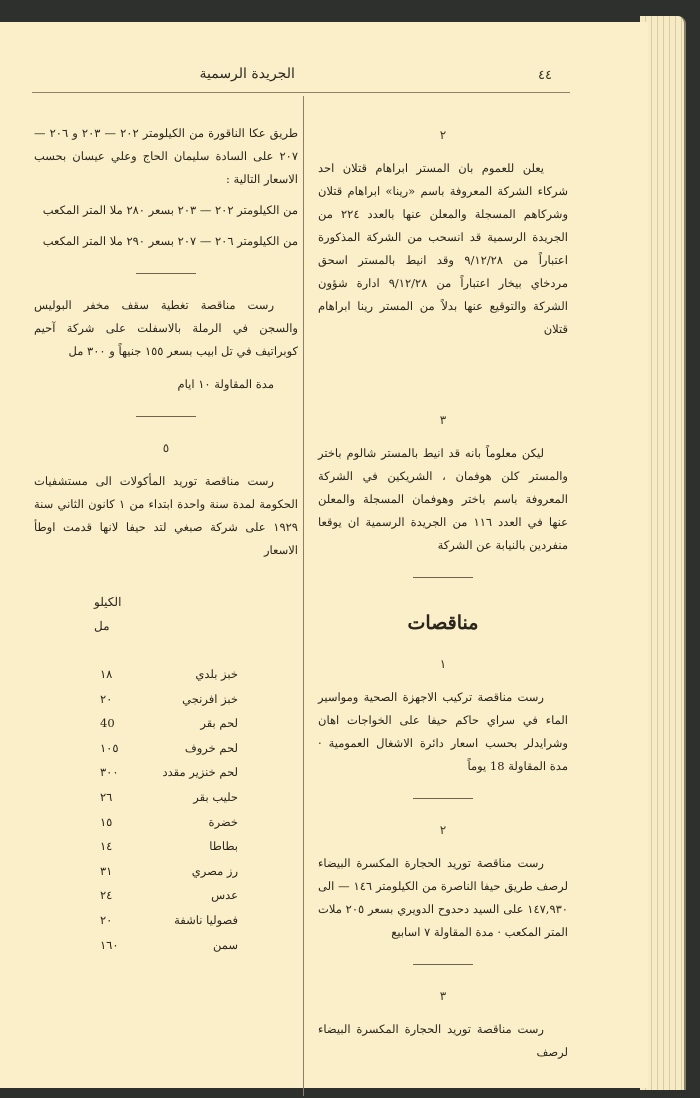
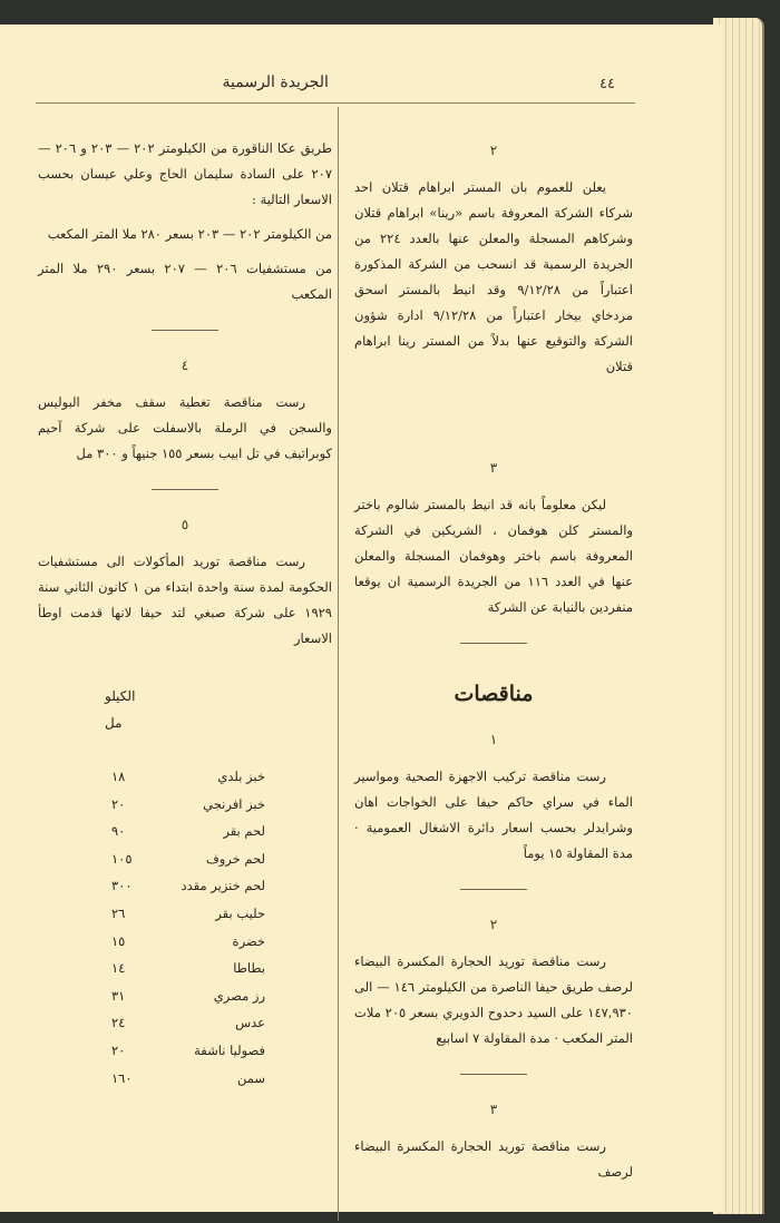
  ٤٤
  الجريدة الرسمية
  ٢
  يعلن للعموم بان المستر ابراهام قتلان احد شركاء الشركة المعروفة باسم «رينا» ابراهام قتلان وشركاهم المسجلة والمعلن عنها بالعدد ٢٢٤ من الجريدة الرسمية قد انسحب من الشركة المذكورة اعتباراً من ٩/١٢/٢٨ وقد انيط بالمستر اسحق مردخاي بيخار اعتباراً من ٩/١٢/٢٨ ادارة شؤون الشركة والتوقيع عنها بدلاً من المستر رينا ابراهام قتلان
  ٣
  ليكن معلوماً بانه قد انيط بالمستر شالوم باختر والمستر كلن هوفمان ، الشريكين في الشركة المعروفة باسم باختر وهوفمان المسجلة والمعلن عنها في العدد ١١٦ من الجريدة الرسمية ان يوقعا منفردين بالنيابة عن الشركة
  مناقصات
  ١
- رست مناقصة تركيب الاجهزة الصحية ومواسير الماء في سراي حاكم حيفا على الخواجات اهان وشرايدلر بحسب اسعار دائرة الاشغال العمومية · مدة المقاولة 18 يوماً
+ رست مناقصة تركيب الاجهزة الصحية ومواسير الماء في سراي حاكم حيفا على الخواجات اهان وشرايدلر بحسب اسعار دائرة الاشغال العمومية · مدة المقاولة ١٥ يوماً
  ٢
  رست مناقصة توريد الحجارة المكسرة البيضاء لرصف طريق حيفا الناصرة من الكيلومتر ١٤٦ — الى ١٤٧,٩٣٠ على السيد دحدوح الدويري بسعر ٢٠٥ ملات المتر المكعب · مدة المقاولة ٧ اسابيع
  ٣
  رست مناقصة توريد الحجارة المكسرة البيضاء لرصف
  طريق عكا الناقورة من الكيلومتر ٢٠٢ — ٢٠٣ و ٢٠٦ — ٢٠٧ على السادة سليمان الحاج وعلي عيسان بحسب الاسعار التالية :
  من الكيلومتر ٢٠٢ — ٢٠٣ بسعر ٢٨٠ ملا المتر المكعب
- من الكيلومتر ٢٠٦ — ٢٠٧ بسعر ٢٩٠ ملا المتر المكعب
+ من مستشفيات ٢٠٦ — ٢٠٧ بسعر ٢٩٠ ملا المتر المكعب
+ ٤
  رست مناقصة تغطية سقف مخفر البوليس والسجن في الرملة بالاسفلت على شركة آحيم كوبراتيف في تل ابيب بسعر ١٥٥ جنيهاً و ٣٠٠ مل
- مدة المقاولة ١٠ ايام
  ٥
  رست مناقصة توريد المأكولات الى مستشفيات الحكومة لمدة سنة واحدة ابتداء من ١ كانون الثاني سنة ١٩٢٩ على شركة صبغي لتد حيفا لانها قدمت اوطأ الاسعار
  الكيلو
  مل
  خبز بلدي	١٨
  خبز افرنجي	٢٠
- لحم بقر	40
+ لحم بقر	٩٠
  لحم خروف	١٠٥
  لحم خنزير مقدد	٣٠٠
  حليب بقر	٢٦
  خضرة	١٥
  بطاطا	١٤
  رز مصري	٣١
  عدس	٢٤
  فصوليا ناشفة	٢٠
  سمن	١٦٠
